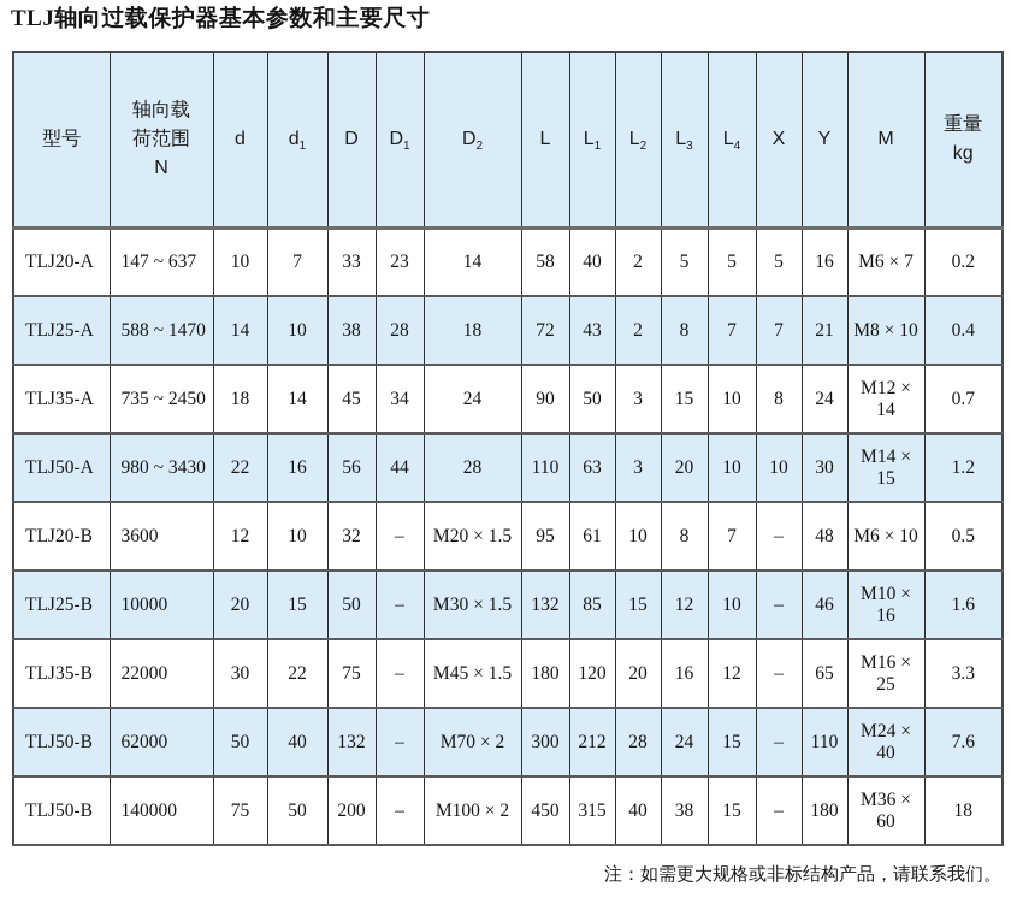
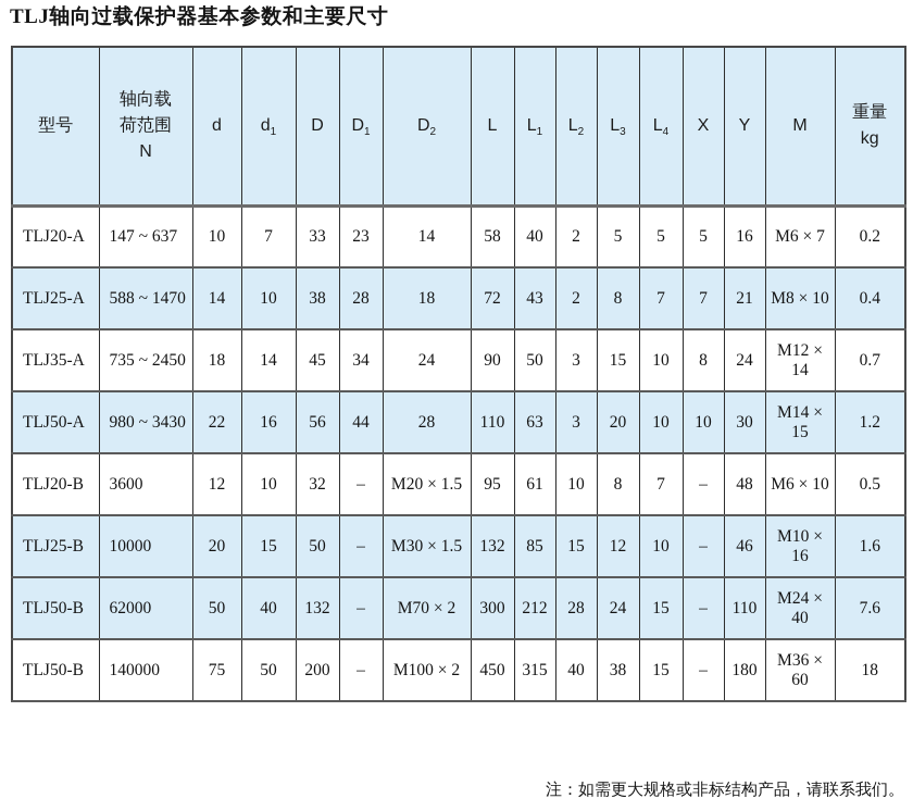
  TLJ轴向过载保护器基本参数和主要尺寸
  型号	轴向载 荷范围 N	d	d1	D	D1	D2	L	L1	L2	L3	L4	X	Y	M	重量 kg
  TLJ20-A	147 ~ 637	10	7	33	23	14	58	40	2	5	5	5	16	M6 × 7	0.2
  TLJ25-A	588 ~ 1470	14	10	38	28	18	72	43	2	8	7	7	21	M8 × 10	0.4
  TLJ35-A	735 ~ 2450	18	14	45	34	24	90	50	3	15	10	8	24	M12 × 14	0.7
  TLJ50-A	980 ~ 3430	22	16	56	44	28	110	63	3	20	10	10	30	M14 × 15	1.2
  TLJ20-B	3600	12	10	32	–	M20 × 1.5	95	61	10	8	7	–	48	M6 × 10	0.5
  TLJ25-B	10000	20	15	50	–	M30 × 1.5	132	85	15	12	10	–	46	M10 × 16	1.6
- TLJ35-B	22000	30	22	75	–	M45 × 1.5	180	120	20	16	12	–	65	M16 × 25	3.3
  TLJ50-B	62000	50	40	132	–	M70 × 2	300	212	28	24	15	–	110	M24 × 40	7.6
  TLJ50-B	140000	75	50	200	–	M100 × 2	450	315	40	38	15	–	180	M36 × 60	18
  注：如需更大规格或非标结构产品，请联系我们。
